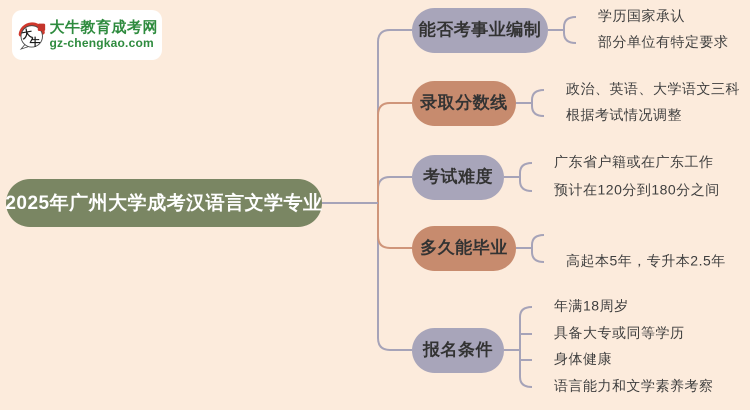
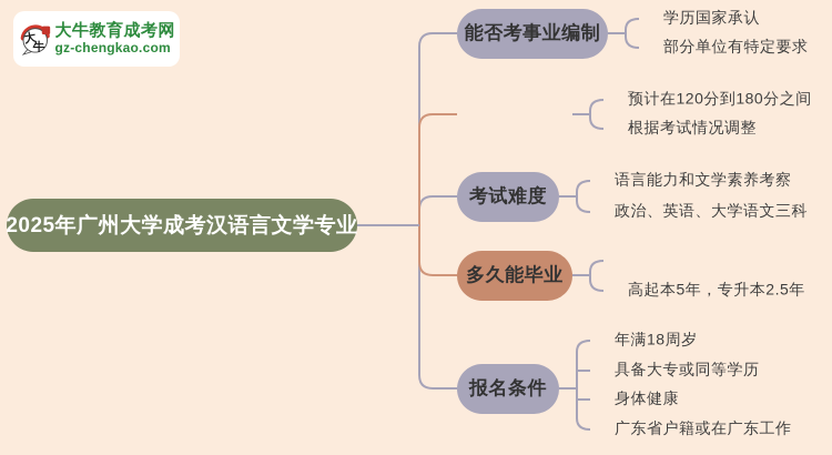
  牛
  大牛教育成考网
  gz-chengkao.com
  2025年广州大学成考汉语言文学专业
  能否考事业编制
  学历国家承认
  部分单位有特定要求
- 录取分数线
- 政治、英语、大学语文三科
+ 预计在120分到180分之间
  根据考试情况调整
  考试难度
- 广东省户籍或在广东工作
+ 语言能力和文学素养考察
- 预计在120分到180分之间
+ 政治、英语、大学语文三科
  多久能毕业
  高起本5年，专升本2.5年
  报名条件
  年满18周岁
  具备大专或同等学历
  身体健康
- 语言能力和文学素养考察
+ 广东省户籍或在广东工作
